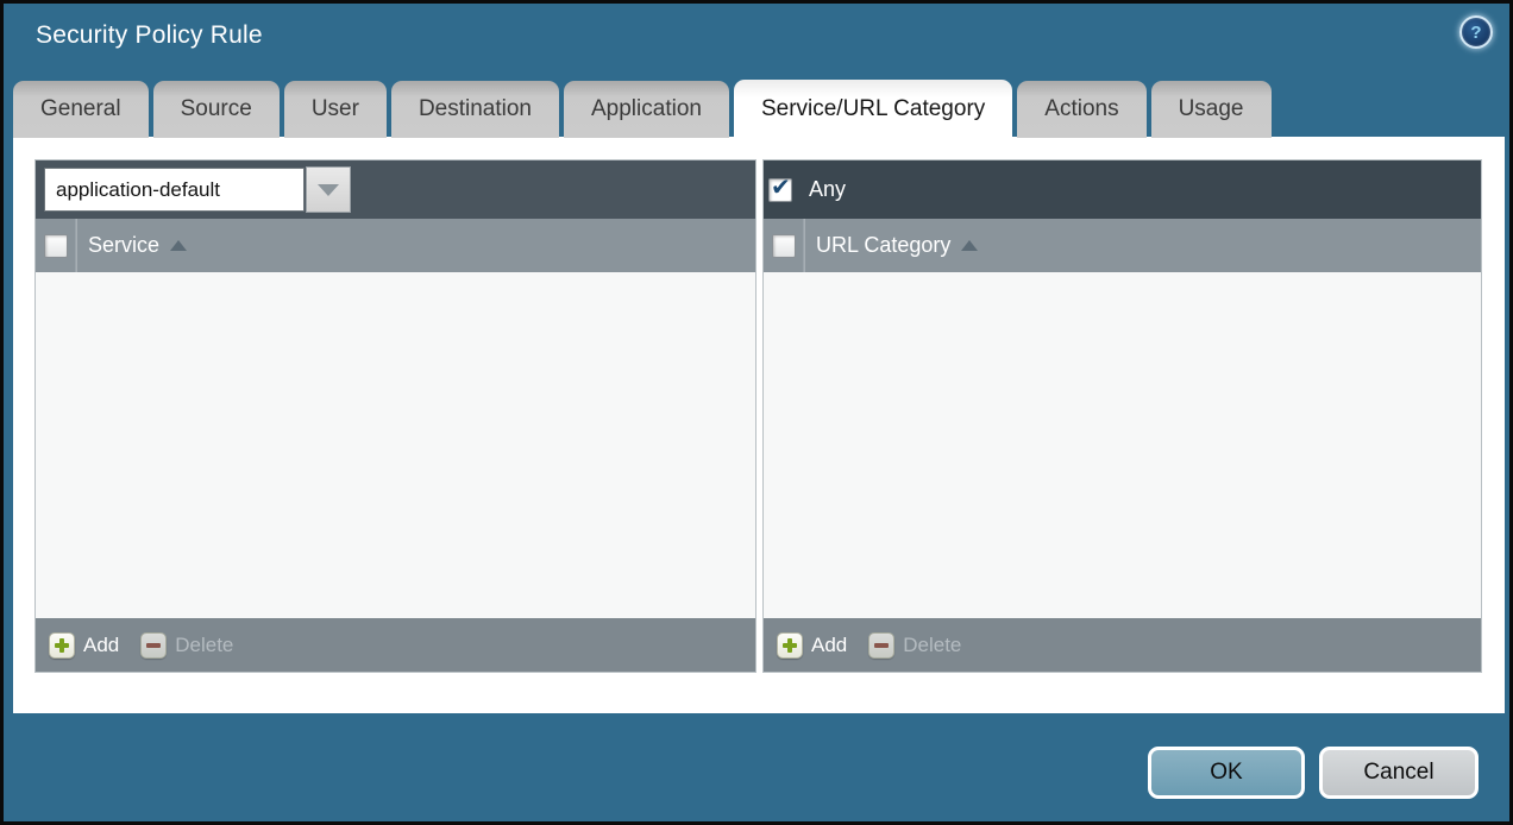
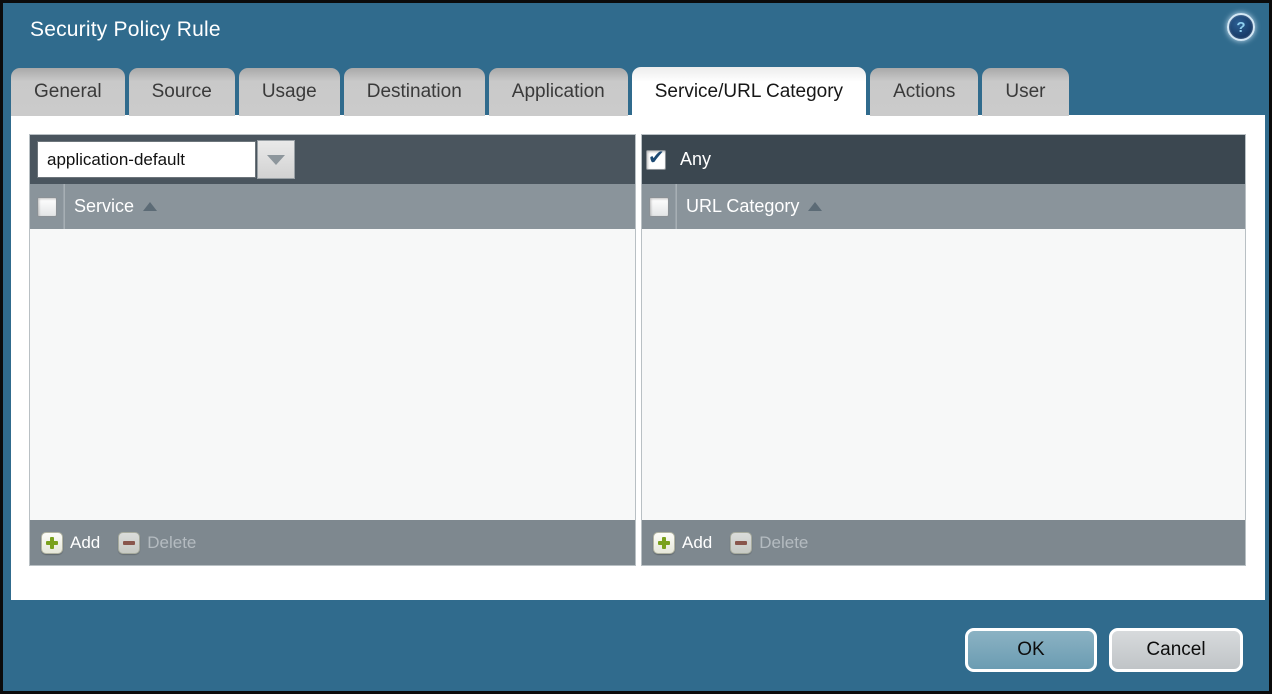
  Security Policy Rule
  ?
  General
  Source
- User
+ Usage
  Destination
  Application
  Service/URL Category
  Actions
- Usage
+ User
  application-default
  Service
  Add
  Delete
  Any
  URL Category
  Add
  Delete
  OK
  Cancel
